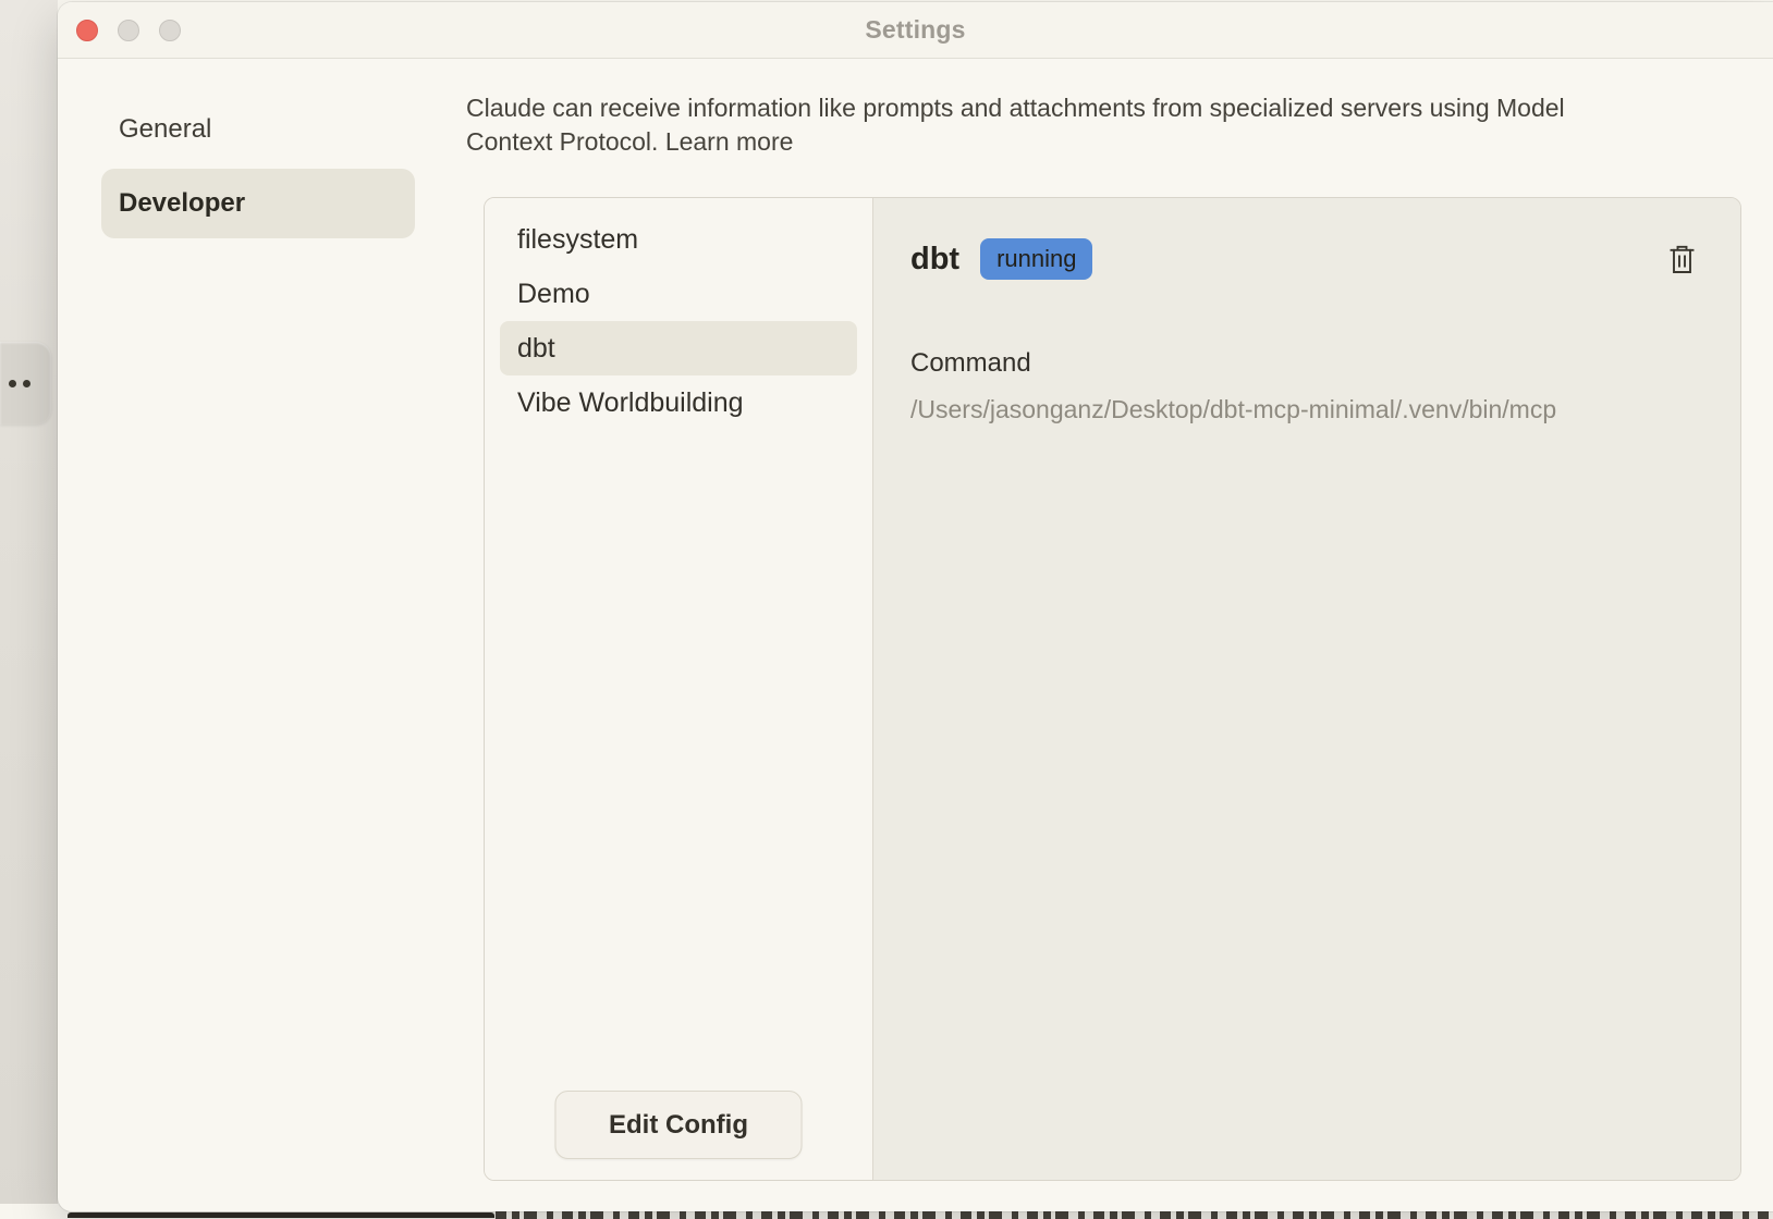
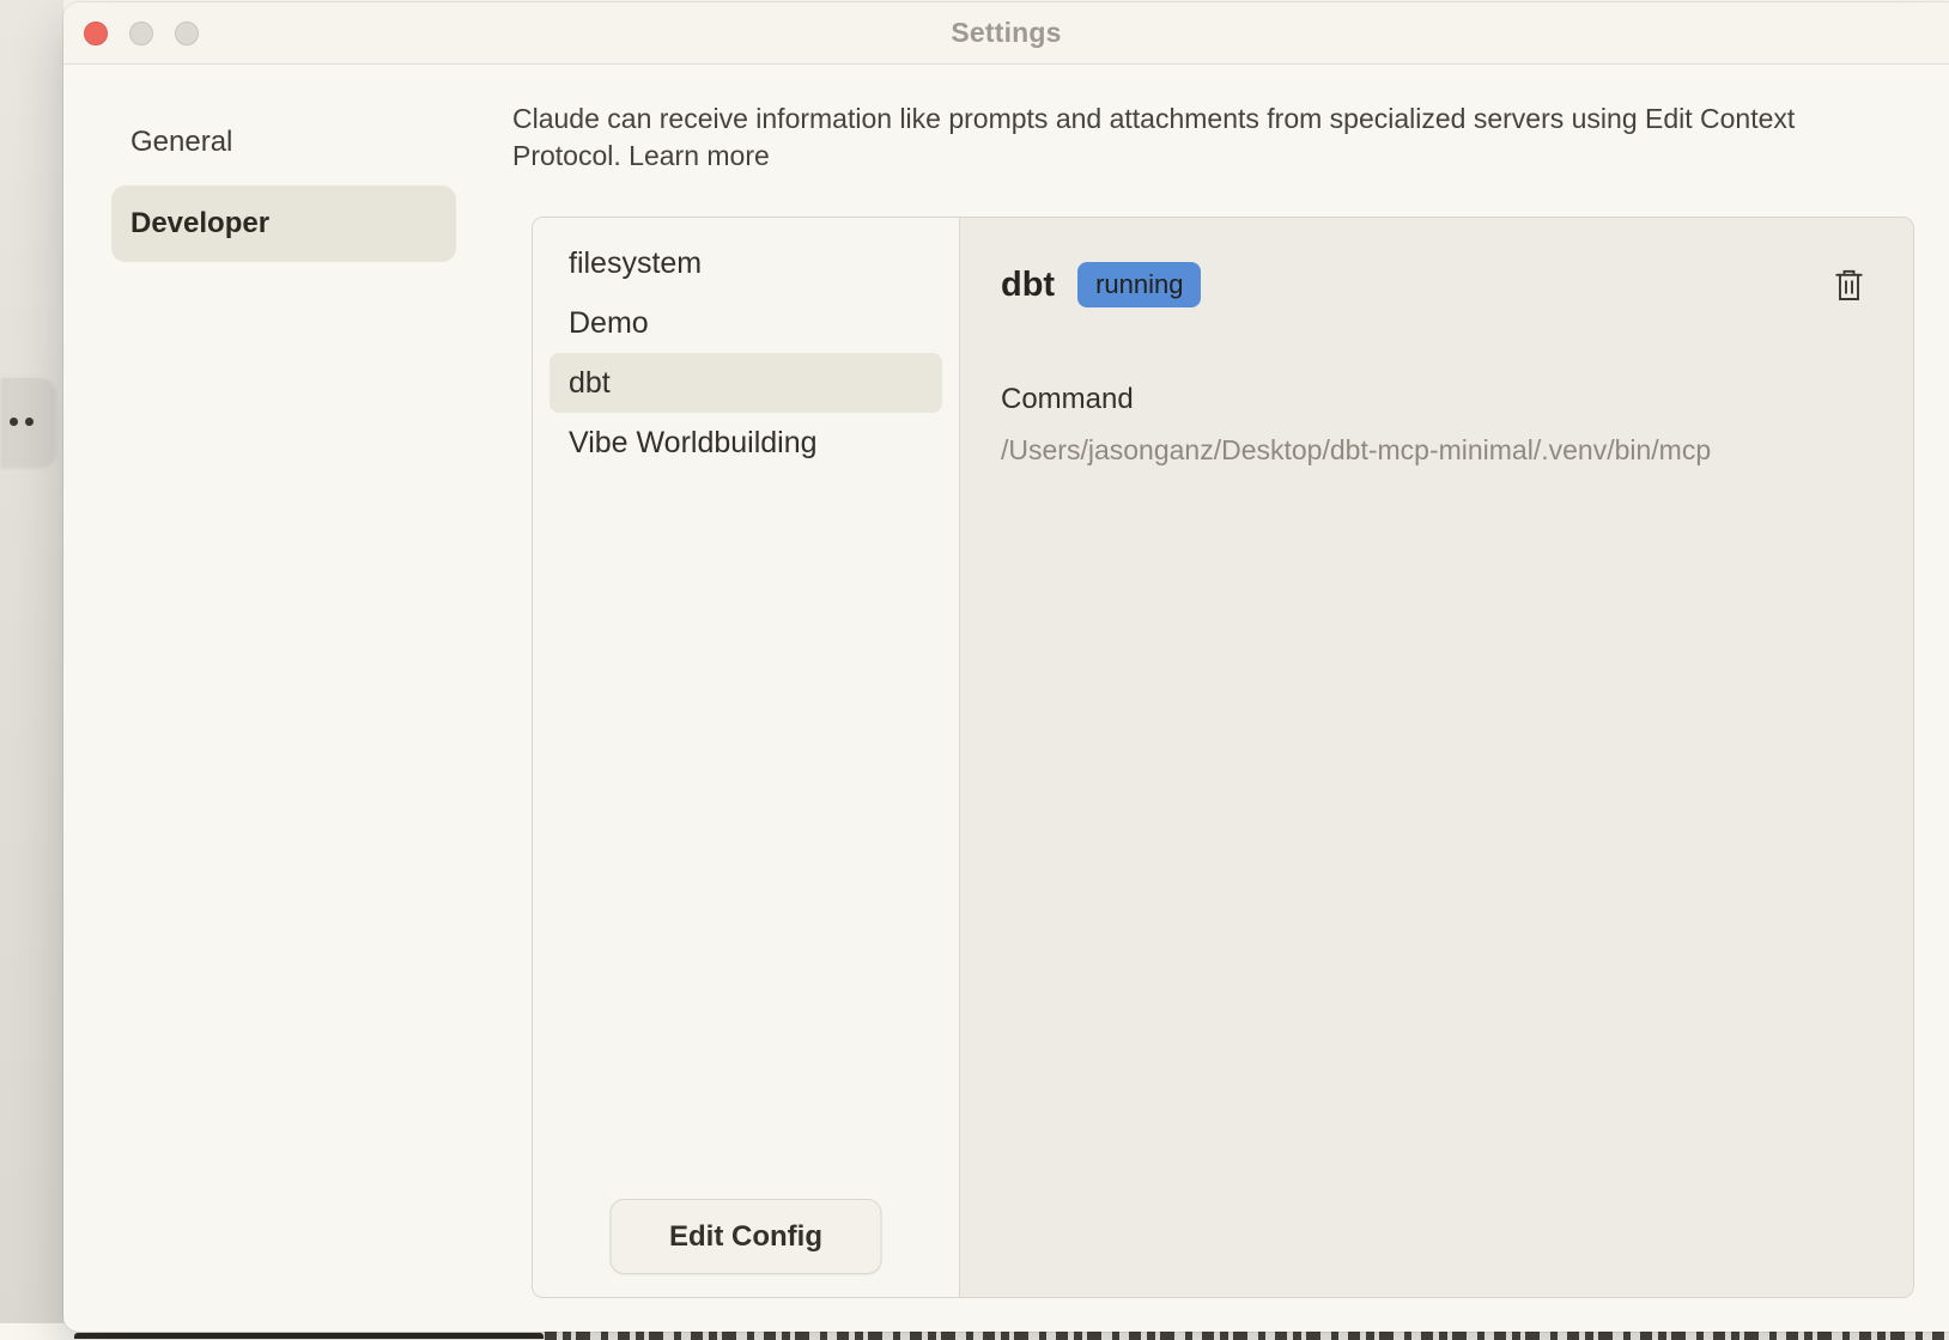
  Settings
  General
  Developer
- Claude can receive information like prompts and attachments from specialized servers using Model Context Protocol. Learn more
+ Claude can receive information like prompts and attachments from specialized servers using Edit Context Protocol. Learn more
  filesystem
  Demo
  dbt
  Vibe Worldbuilding
  Edit Config
  dbt
  running
  Command
  /Users/jasonganz/Desktop/dbt-mcp-minimal/.venv/bin/mcp
